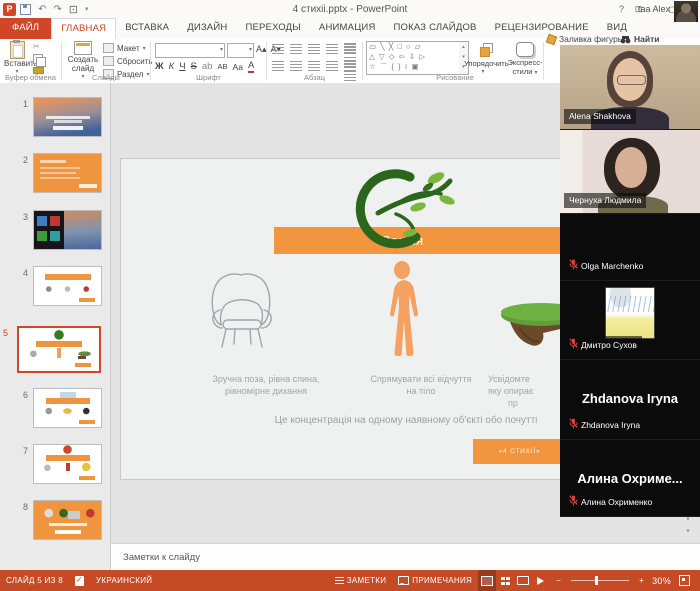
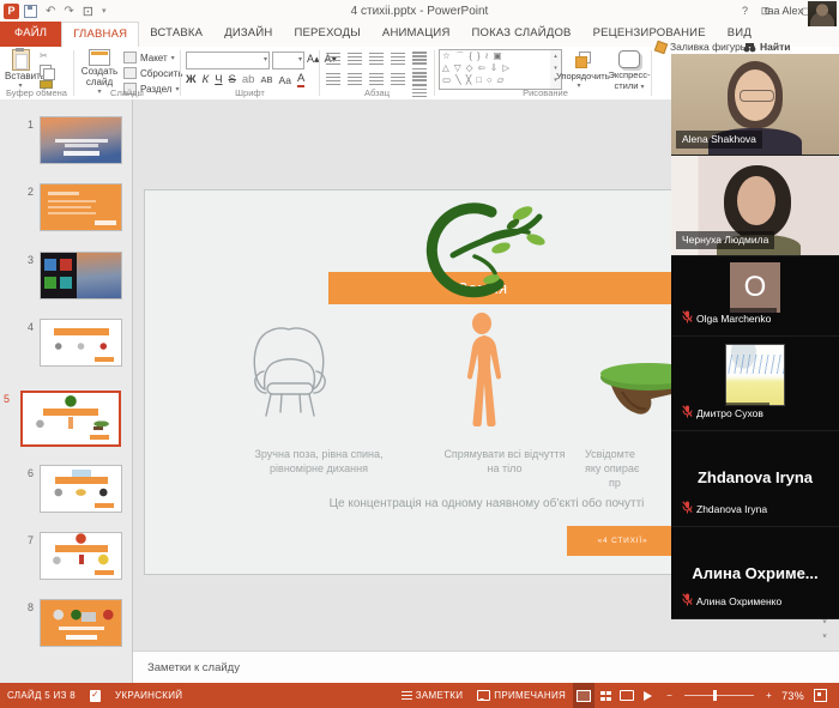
  P
  ↶
  ↷
  ⊡
  4 стихii.pptx - PowerPoint
  ?
  ⊡
  –
  ◻
  ФАЙЛ
  ГЛАВНАЯ
  ВСТАВКА
  ДИЗАЙН
  ПЕРЕХОДЫ
  АНИМАЦИЯ
  ПОКАЗ СЛАЙДОВ
  РЕЦЕНЗИРОВАНИЕ
  ВИД
  taa Alex
  Вставит
  ✂
  Создать слайд
  Макет
  Сбросит
  Раздел
  А▴
  Ж
  К
  Ч
  S
  ab
  АВ
  Аа
  А
- ▭ ╲ ╳ □ ○ ▱
+ ☆ ⌒ { } ≀ ▣
  △ ▽ ◇ ⇦ ⇩ ▷
- ☆ ⌒ { } ≀ ▣
+ ▭ ╲ ╳ □ ○ ▱
  Упорядочит
  Экспресс-
  стили
  Заливка фигуры
  Найти
  Буфер обмена
  Слайды
  Шрифт
  Абзац
  Рисование
  1
  2
  3
  4
  5
  6
  7
  8
  Зручна поза, рівна спина,
  рівномірне дихання
  Спрямувати всі відчуття
  на тіло
  Усвідомте
  яку опирає
  пр
  Це концентрація на одному наявному об'єкті обо почутті
  Заметки к слайду
  СЛАЙД 5 ИЗ 8
  УКРАИНСКИЙ
  ЗАМЕТКИ
  ПРИМЕЧАНИЯ
  −
  +
- 30%
+ 73%
  Alena Shakhova
  Чернуха Людмила
+ O
  Olga Marchenko
  Дмитро Сухов
  Zhdanova Iryna
  Zhdanova Iryna
  Алина Охриме...
  Алина Охрименко
